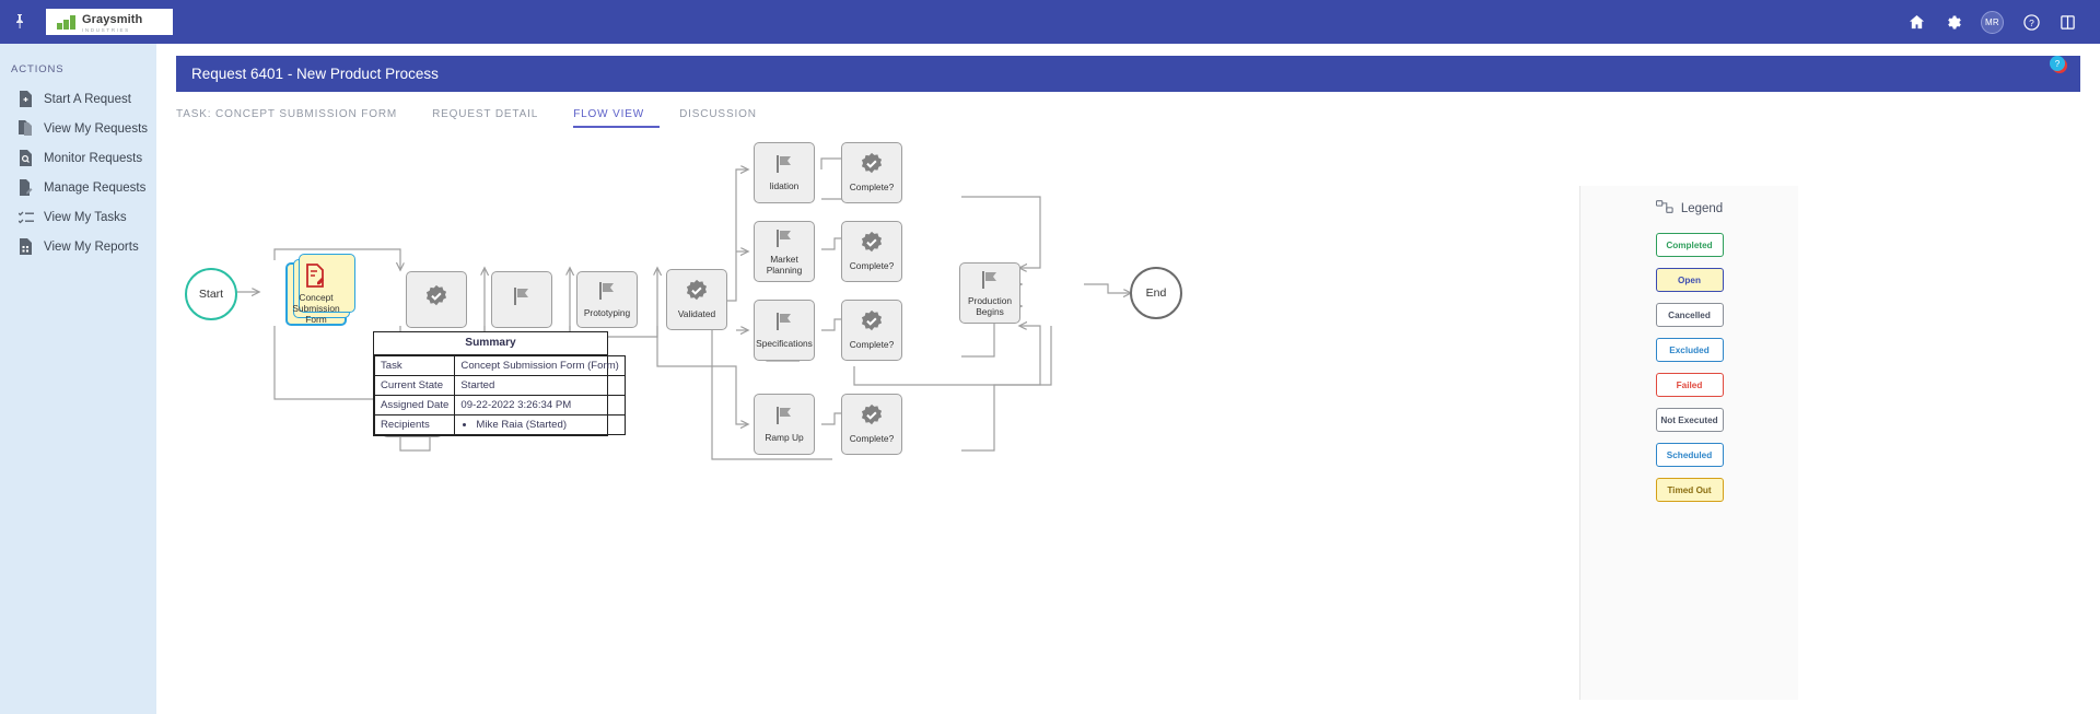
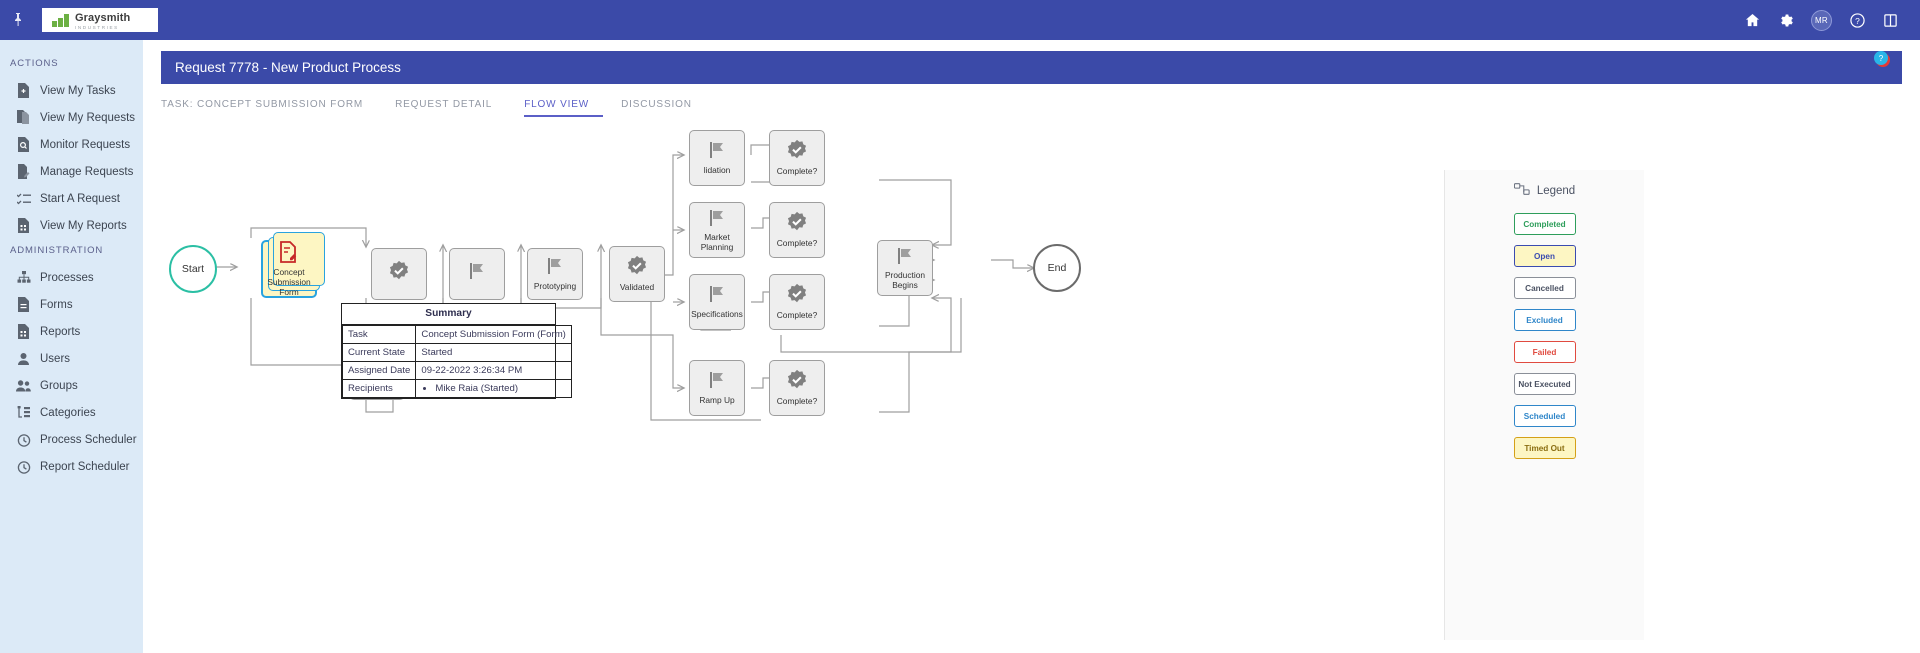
  Graysmith
  MR
  ?
  ACTIONS
- Start A Request
+ View My Tasks
  View My Requests
  Monitor Requests
  Manage Requests
- View My Tasks
+ Start A Request
  View My Reports
+ ADMINISTRATION
+ Processes
+ Forms
+ Reports
+ Users
+ Groups
+ Categories
+ Process Scheduler
+ Report Scheduler
- Request 6401 - New Product Process
+ Request 7778 - New Product Process
  ?
  TASK: CONCEPT SUBMISSION FORM
  REQUEST DETAIL
  FLOW VIEW
  DISCUSSION
  Start
  End
  Concept Submission Form
  Prototyping
  Validated
  lidation
  Complete?
  Market Planning
  Complete?
  Specifications
  Complete?
  Ramp Up
  Complete?
  Production Begins
  Summary
  Task	Concept Submission Form (Form)
  Current State	Started
  Assigned Date	09-22-2022 3:26:34 PM
  Recipients	Mike Raia (Started)
  Legend
  Completed
  Open
  Cancelled
  Excluded
  Failed
  Not Executed
  Scheduled
  Timed Out
